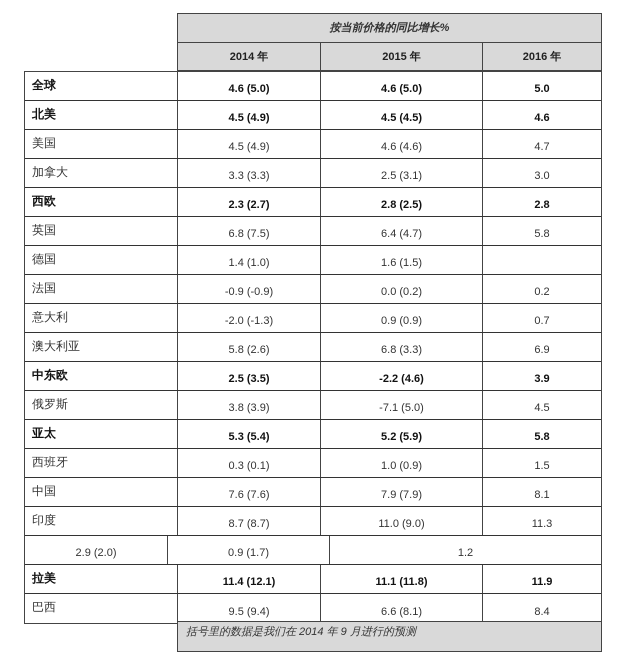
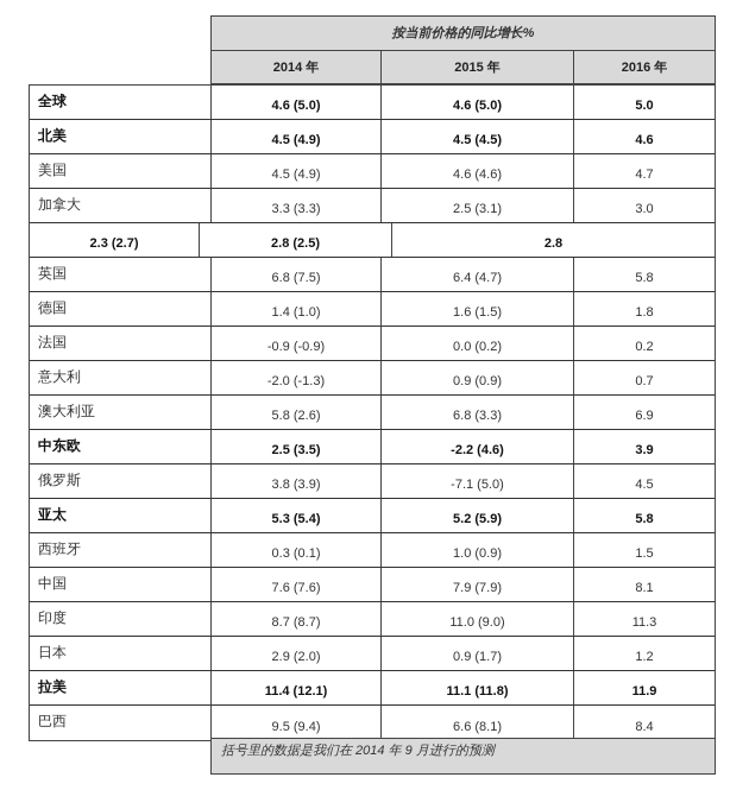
  按当前价格的同比增长%
  2014 年
  2015 年
  2016 年
  全球
  4.6 (5.0)
  4.6 (5.0)
  5.0
  北美
  4.5 (4.9)
  4.5 (4.5)
  4.6
  美国
  4.5 (4.9)
  4.6 (4.6)
  4.7
  加拿大
  3.3 (3.3)
  2.5 (3.1)
  3.0
- 西欧
  2.3 (2.7)
  2.8 (2.5)
  2.8
  英国
  6.8 (7.5)
  6.4 (4.7)
  5.8
  德国
  1.4 (1.0)
  1.6 (1.5)
+ 1.8
  法国
  -0.9 (-0.9)
  0.0 (0.2)
  0.2
  意大利
  -2.0 (-1.3)
  0.9 (0.9)
  0.7
  澳大利亚
  5.8 (2.6)
  6.8 (3.3)
  6.9
  中东欧
  2.5 (3.5)
  -2.2 (4.6)
  3.9
  俄罗斯
  3.8 (3.9)
  -7.1 (5.0)
  4.5
  亚太
  5.3 (5.4)
  5.2 (5.9)
  5.8
  西班牙
  0.3 (0.1)
  1.0 (0.9)
  1.5
  中国
  7.6 (7.6)
  7.9 (7.9)
  8.1
  印度
  8.7 (8.7)
  11.0 (9.0)
  11.3
+ 日本
  2.9 (2.0)
  0.9 (1.7)
  1.2
  拉美
  11.4 (12.1)
  11.1 (11.8)
  11.9
  巴西
  9.5 (9.4)
  6.6 (8.1)
  8.4
  括号里的数据是我们在 2014 年 9 月进行的预测
